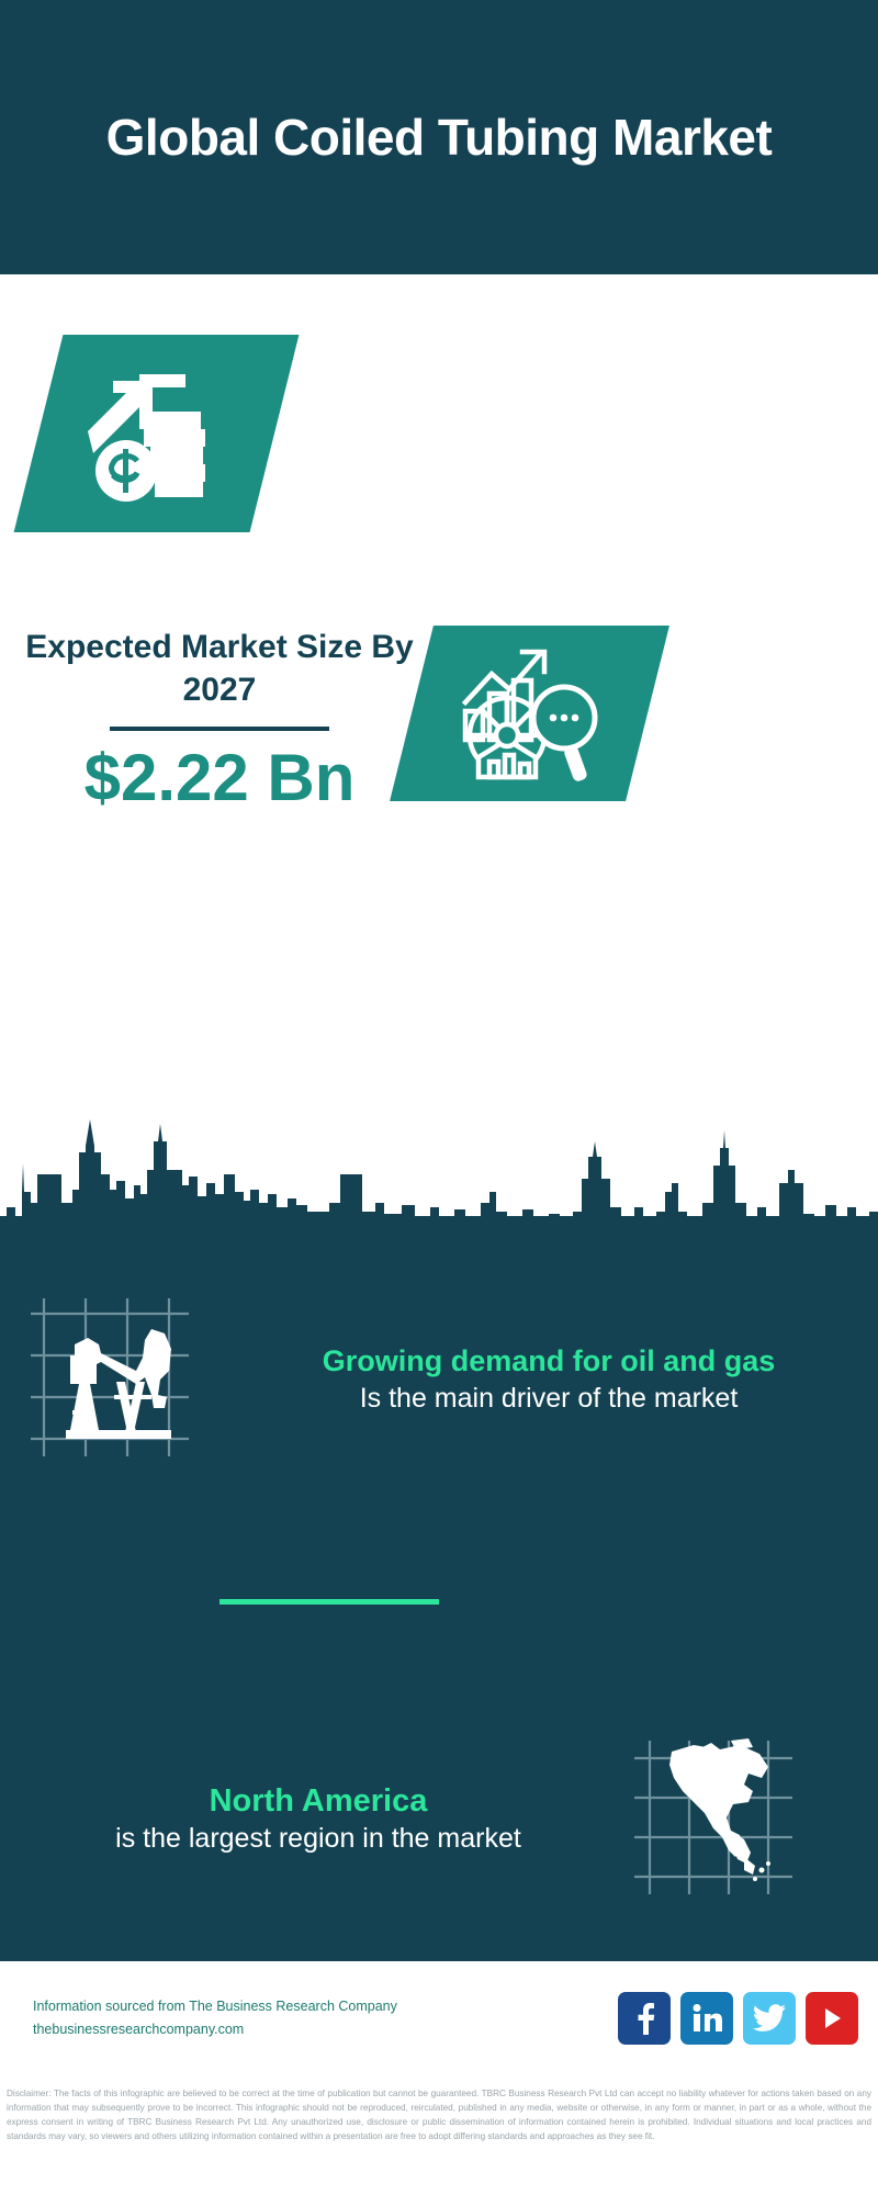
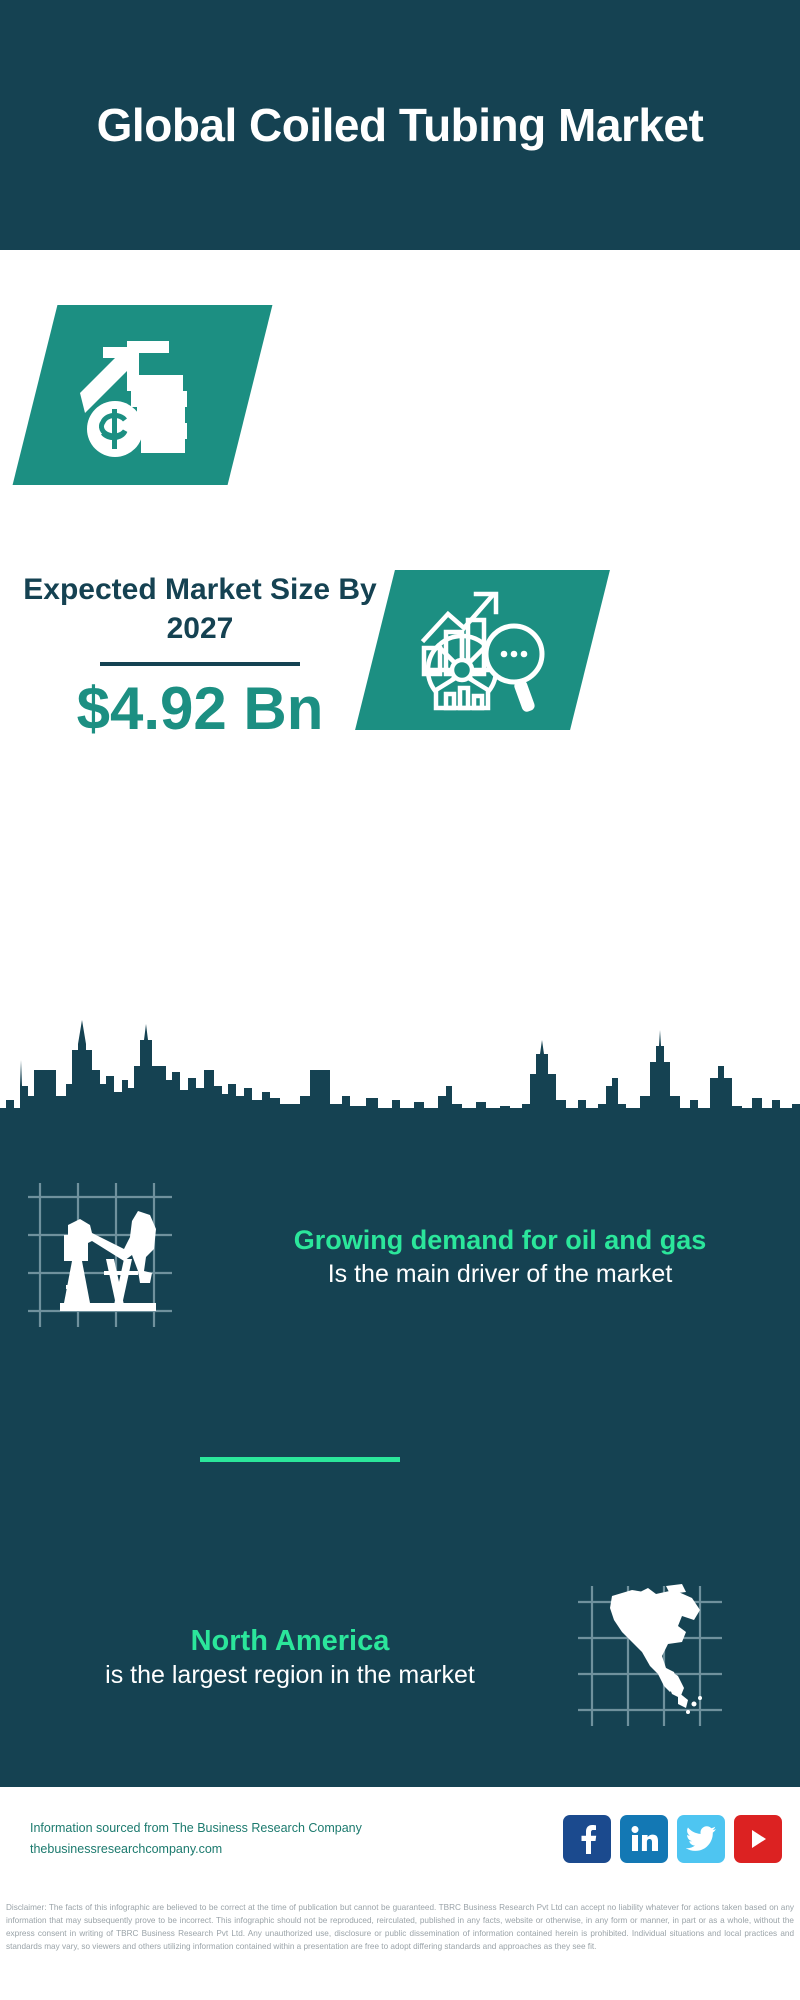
  Global Coiled Tubing Market
  Expected Market Size By 2027
- $2.22 Bn
+ $4.92 Bn
  Growing demand for oil and gas
  Is the main driver of the market
  North America
  is the largest region in the market
  Information sourced from The Business Research Company
  thebusinessresearchcompany.com
- Disclaimer: The facts of this infographic are believed to be correct at the time of publication but cannot be guaranteed. TBRC Business Research Pvt Ltd can accept no liability whatever for actions taken based on any information that may subsequently prove to be incorrect. This infographic should not be reproduced, reirculated, published in any media, website or otherwise, in any form or manner, in part or as a whole, without the express consent in writing of TBRC Business Research Pvt Ltd. Any unauthorized use, disclosure or public dissemination of information contained herein is prohibited. Individual situations and local practices and standards may vary, so viewers and others utilizing information contained within a presentation are free to adopt differing standards and approaches as they see fit.
+ Disclaimer: The facts of this infographic are believed to be correct at the time of publication but cannot be guaranteed. TBRC Business Research Pvt Ltd can accept no liability whatever for actions taken based on any information that may subsequently prove to be incorrect. This infographic should not be reproduced, reirculated, published in any facts, website or otherwise, in any form or manner, in part or as a whole, without the express consent in writing of TBRC Business Research Pvt Ltd. Any unauthorized use, disclosure or public dissemination of information contained herein is prohibited. Individual situations and local practices and standards may vary, so viewers and others utilizing information contained within a presentation are free to adopt differing standards and approaches as they see fit.
